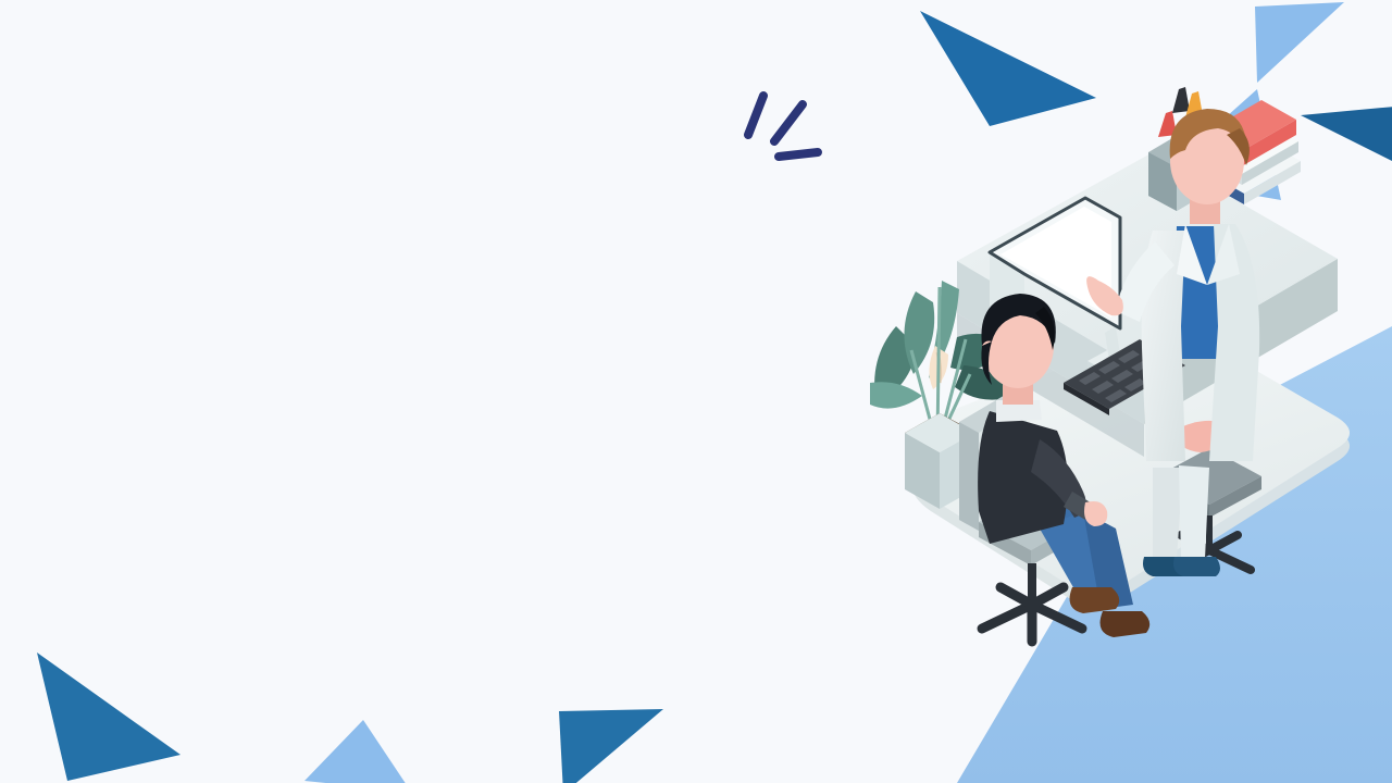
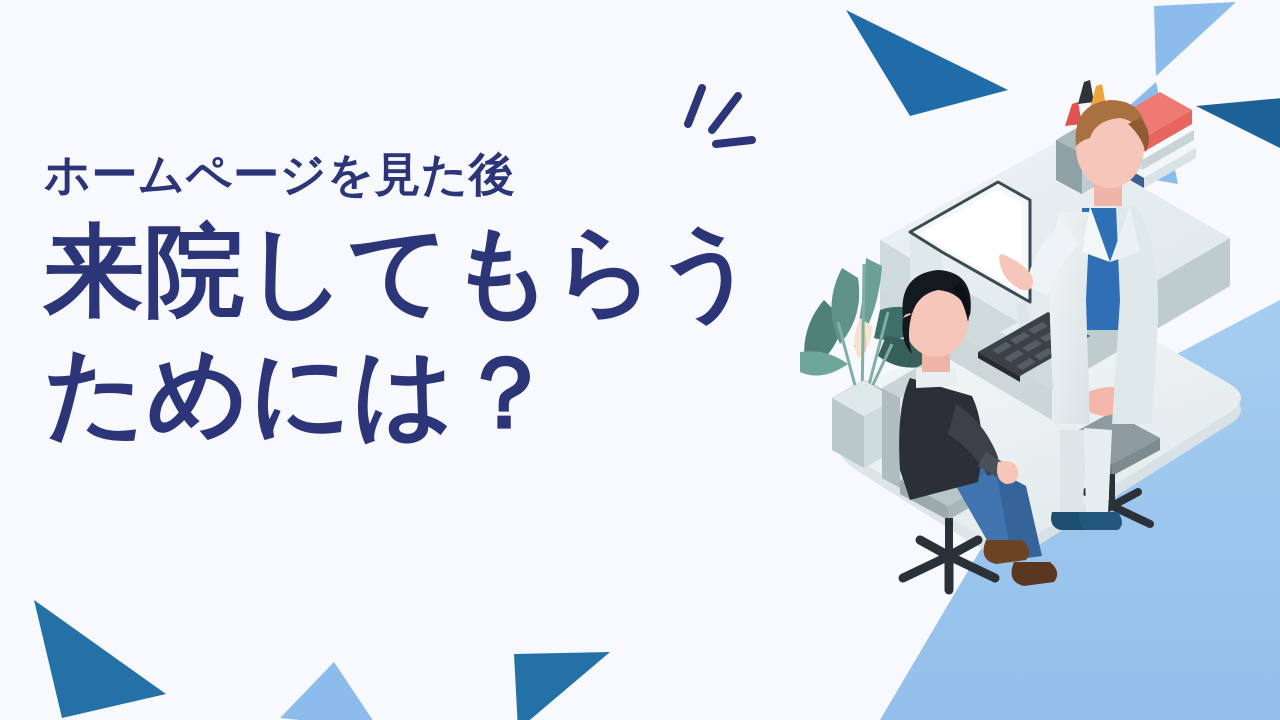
+ ホームページを見た後
+ 来院してもらう
+ ためには？
